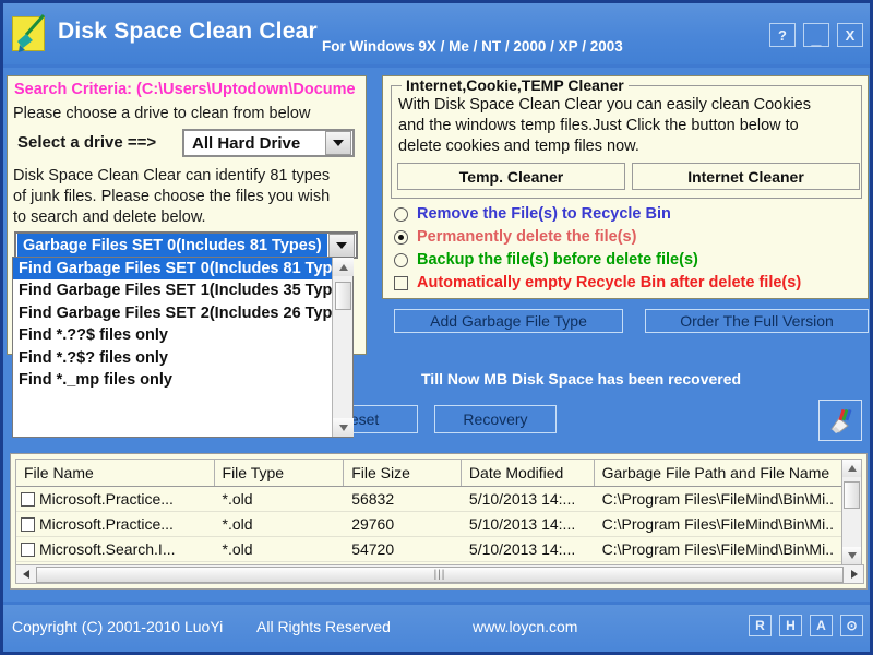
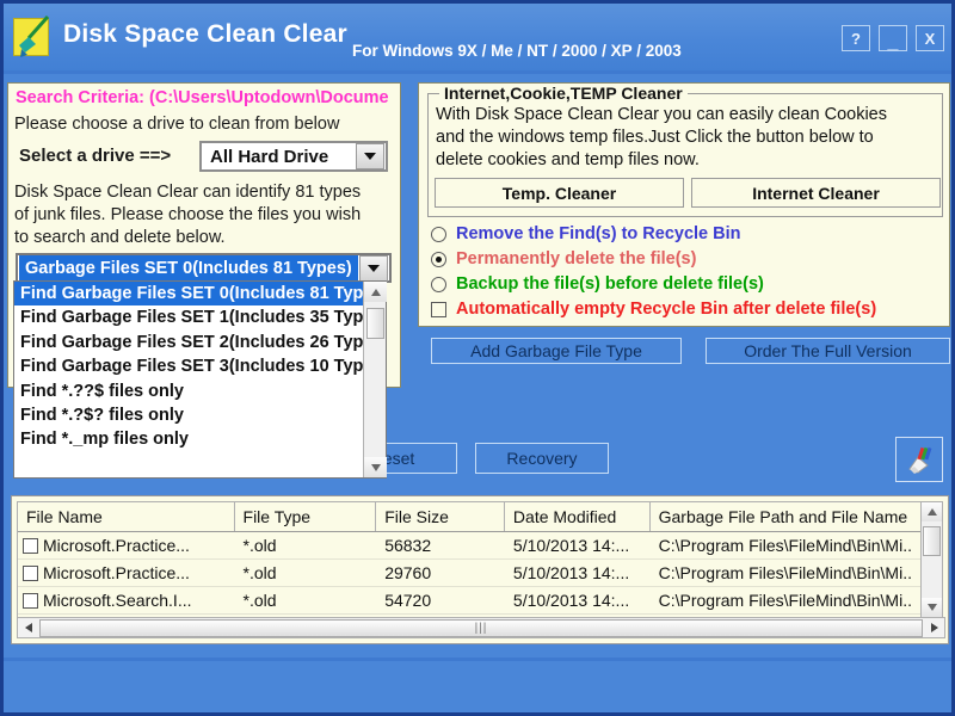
  Disk Space Clean Clear
  For Windows 9X / Me / NT / 2000 / XP / 2003
  ?
  _
  X
  Search Criteria: (C:\Users\Uptodown\Docume
  Please choose a drive to clean from below
  Select a drive ==>
  All Hard Drive
  Disk Space Clean Clear can identify 81 types
  of junk files. Please choose the files you wish
  to search and delete below.
  Garbage Files SET 0(Includes 81 Types)
  Internet,Cookie,TEMP Cleaner
  With Disk Space Clean Clear you can easily clean Cookies
  and the windows temp files.Just Click the button below to
  delete cookies and temp files now.
  Temp. Cleaner
  Internet Cleaner
- Remove the File(s) to Recycle Bin
+ Remove the Find(s) to Recycle Bin
  Permanently delete the file(s)
  Backup the file(s) before delete file(s)
  Automatically empty Recycle Bin after delete file(s)
  Add Garbage File Type
  Order The Full Version
- Till Now MB Disk Space has been recovered
  eset
  Recovery
  Find Garbage Files SET 0(Includes 81 Typ
  Find Garbage Files SET 1(Includes 35 Typ
  Find Garbage Files SET 2(Includes 26 Typ
+ Find Garbage Files SET 3(Includes 10 Typ
  Find *.??$ files only
  Find *.?$? files only
  Find *._mp files only
  File Name
  File Type
  File Size
  Date Modified
  Garbage File Path and File Name
  Microsoft.Practice...
  *.old
  56832
  5/10/2013 14:...
  C:\Program Files\FileMind\Bin\Mi..
  Microsoft.Practice...
  *.old
  29760
  5/10/2013 14:...
  C:\Program Files\FileMind\Bin\Mi..
  Microsoft.Search.I...
  *.old
  54720
  5/10/2013 14:...
  C:\Program Files\FileMind\Bin\Mi..
  |||
- Copyright (C) 2001-2010 LuoYi
- All Rights Reserved
- www.loycn.com
- R
- H
- A
- ⊙
